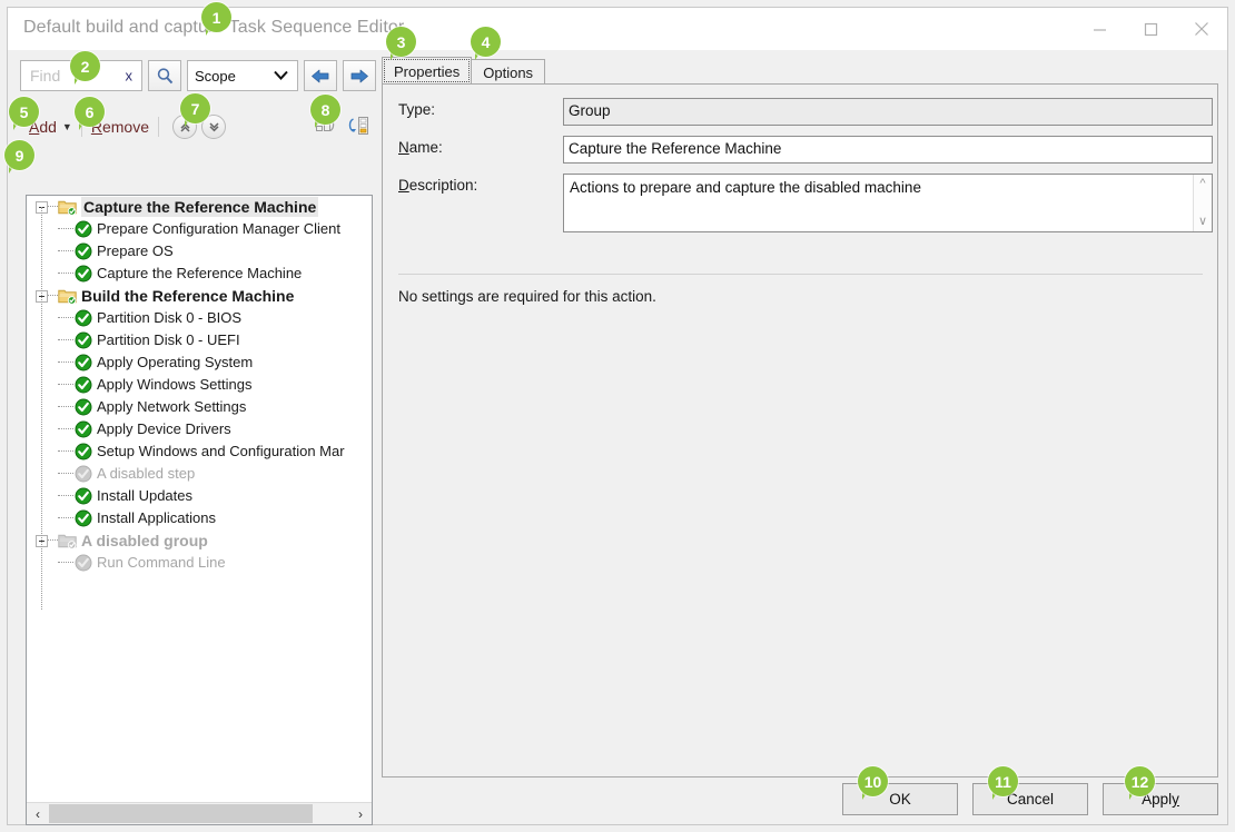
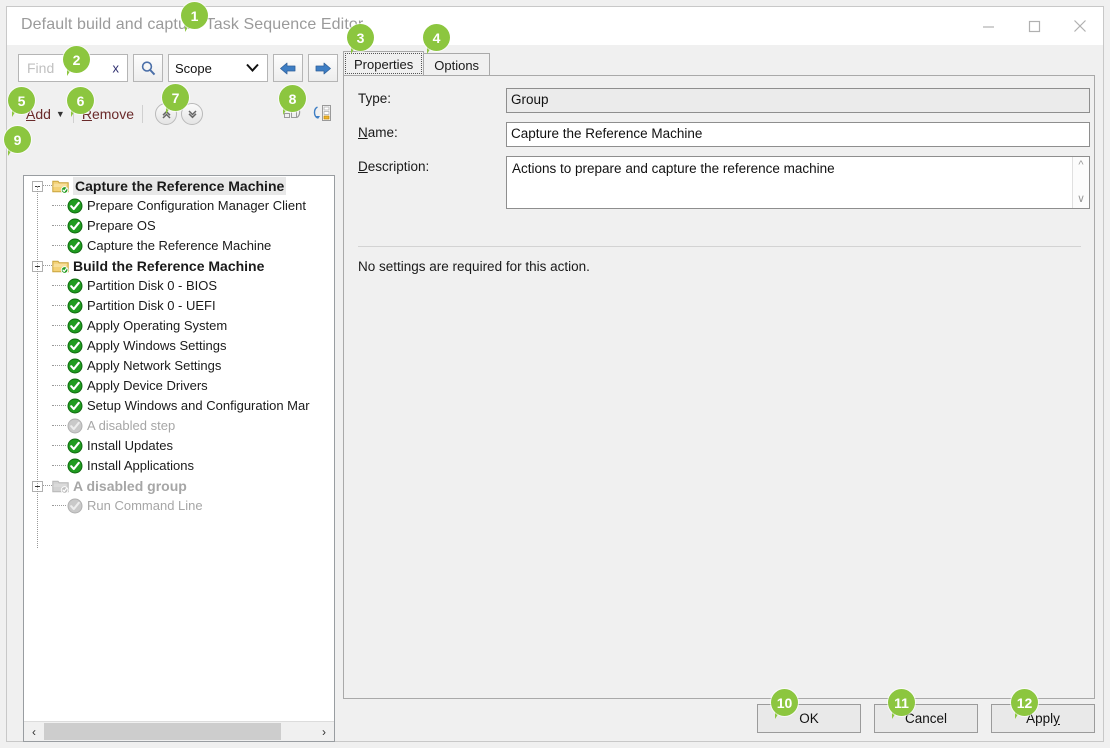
  Default build and captu Task Sequence Edit
  Find
  x
  Scope
  Add
  ▼
  Remove
  Capture the Reference Machine
  Prepare Configuration Manager Client
  Prepare OS
  Capture the Reference Machine
  Build the Reference Machine
  Partition Disk 0 - BIOS
  Partition Disk 0 - UEFI
  Apply Operating System
  Apply Windows Settings
  Apply Network Settings
  Apply Device Drivers
  Setup Windows and Configuration Mar
  A disabled step
  Install Updates
  Install Applications
  A disabled group
  Run Command Line
  ‹
  ›
  Properties
  Options
  Type:
  Group
  Name:
  Capture the Reference Machine
  Description:
- Actions to prepare and capture the disabled machine
+ Actions to prepare and capture the reference machine
  ^
  ∨
  No settings are required for this action.
  OK
  Cancel
  Appl
  y
  1
  2
  3
  4
  5
  6
  7
  8
  9
  10
  11
  12
